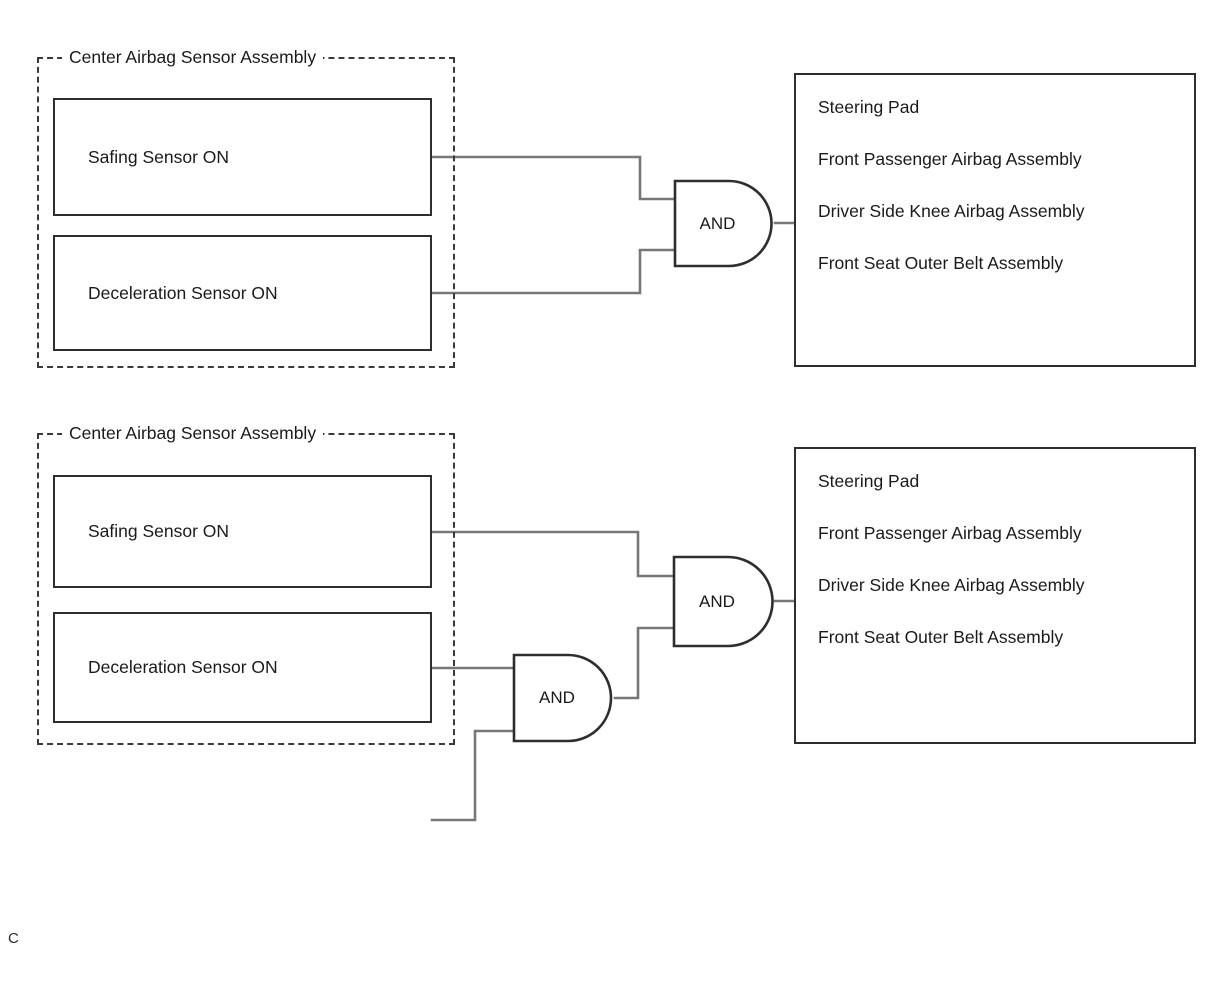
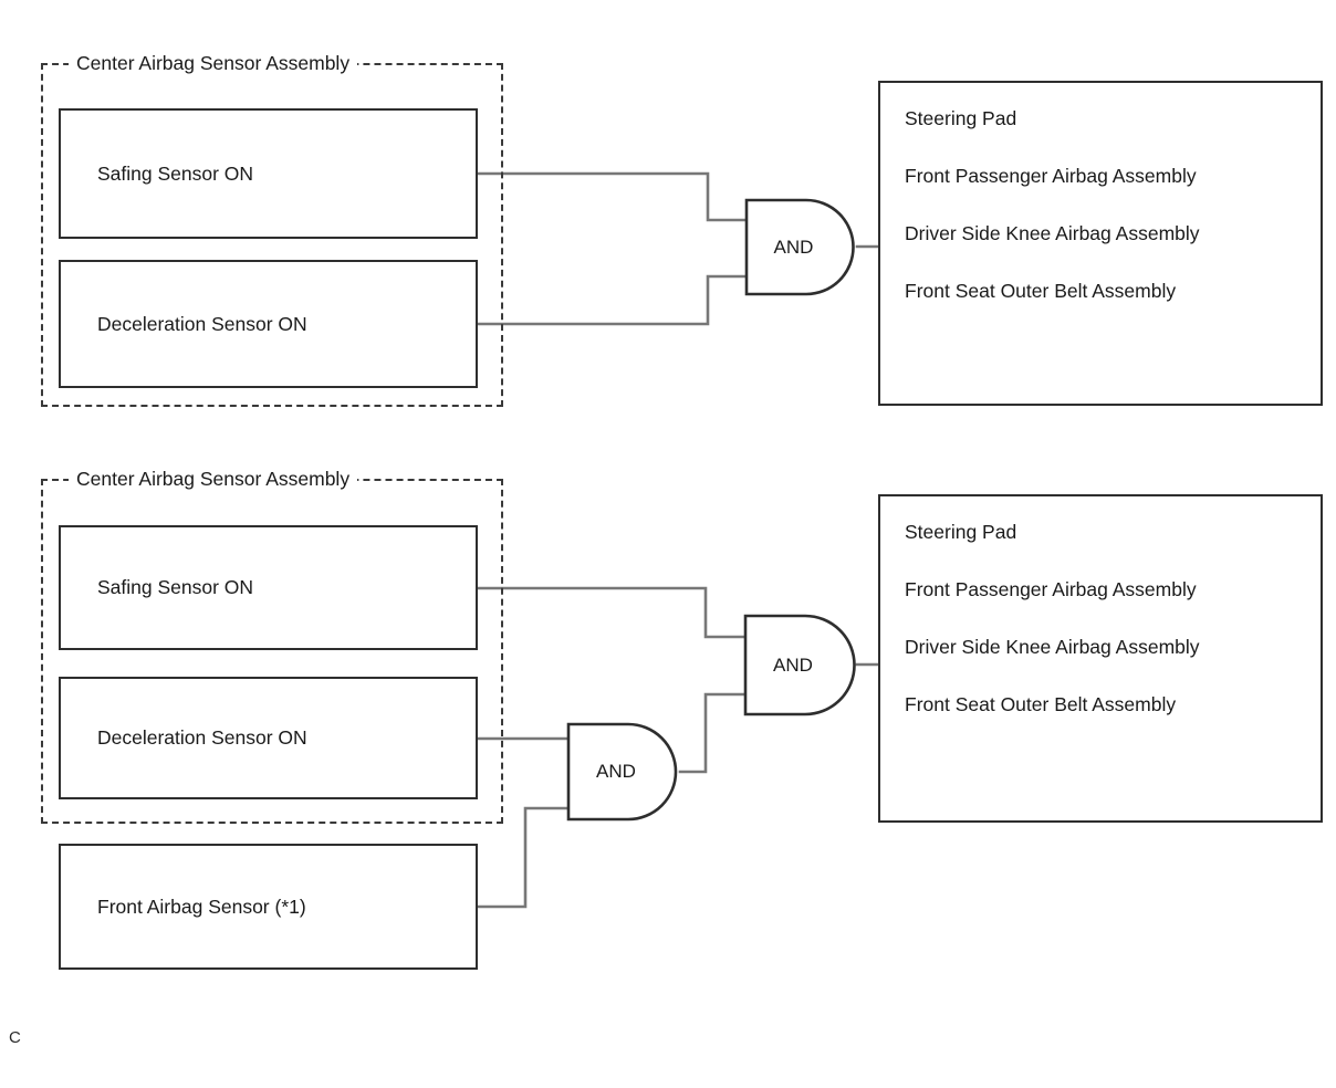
  Center Airbag Sensor Assembly
  Safing Sensor ON
  Deceleration Sensor ON
  AND
  Steering Pad
  Front Passenger Airbag Assembly
  Driver Side Knee Airbag Assembly
  Front Seat Outer Belt Assembly
  Center Airbag Sensor Assembly
  Safing Sensor ON
  Deceleration Sensor ON
+ Front Airbag Sensor (*1)
  AND
  AND
  Steering Pad
  Front Passenger Airbag Assembly
  Driver Side Knee Airbag Assembly
  Front Seat Outer Belt Assembly
  C
